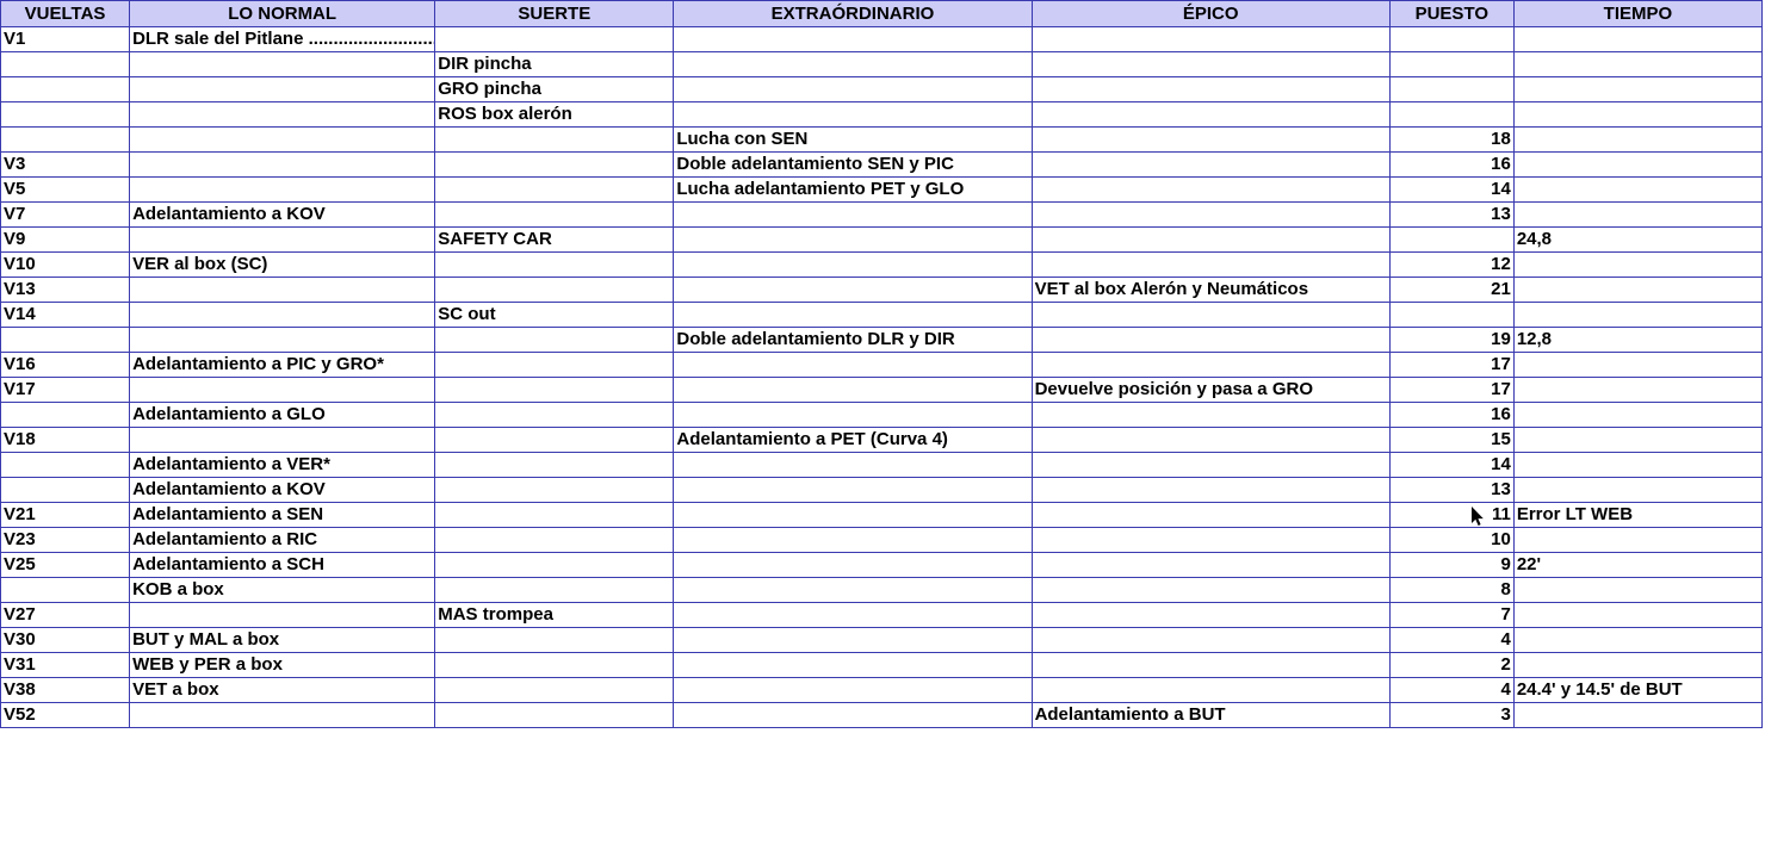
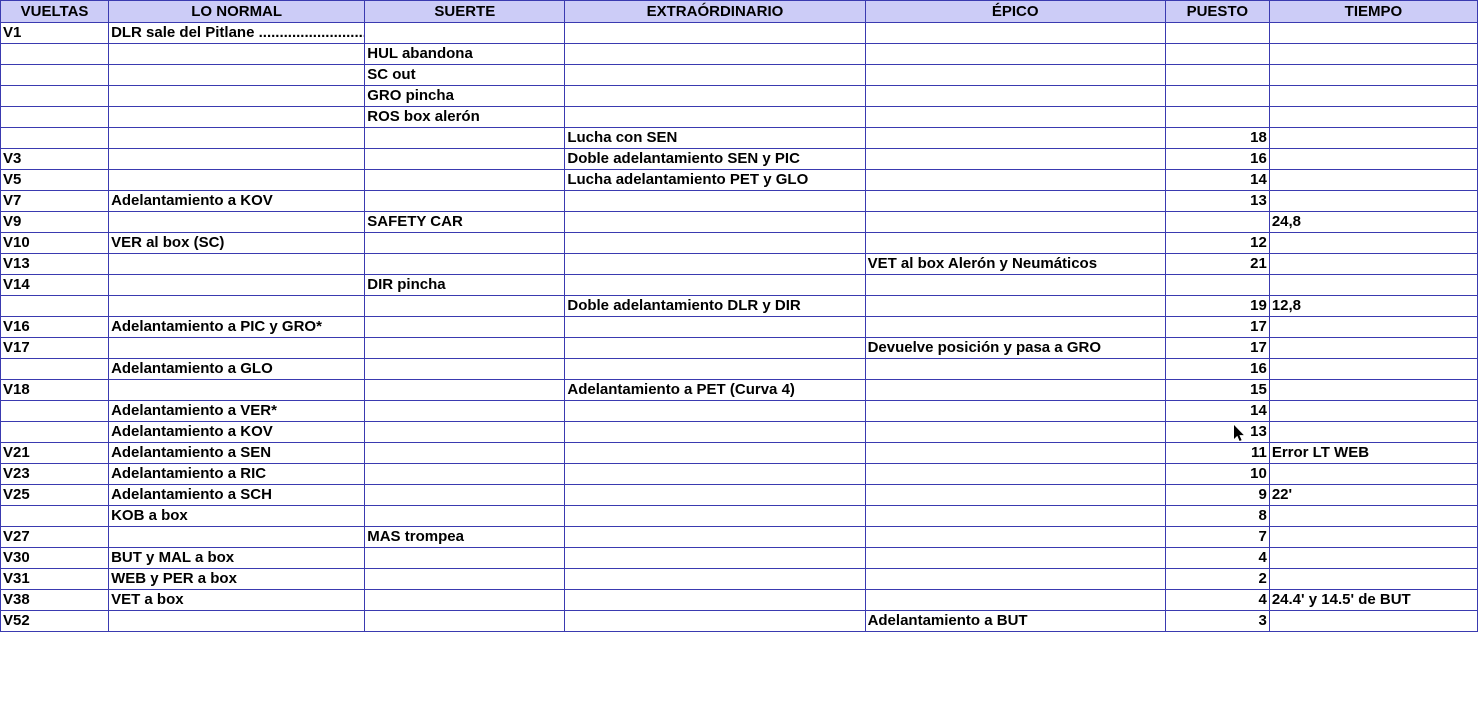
  VUELTAS	LO NORMAL	SUERTE	EXTRAÓRDINARIO	ÉPICO	PUESTO	TIEMPO
  V1	DLR sale del Pitlane .........................
+ 		HUL abandona
- 		DIR pincha
+ 		SC out
  		GRO pincha
  		ROS box alerón
  			Lucha con SEN		18
  V3			Doble adelantamiento SEN y PIC		16
  V5			Lucha adelantamiento PET y GLO		14
  V7	Adelantamiento a KOV				13
  V9		SAFETY CAR				24,8
  V10	VER al box (SC)				12
  V13				VET al box Alerón y Neumáticos	21
- V14		SC out
+ V14		DIR pincha
  			Doble adelantamiento DLR y DIR		19	12,8
  V16	Adelantamiento a PIC y GRO*				17
  V17				Devuelve posición y pasa a GRO	17
  	Adelantamiento a GLO				16
  V18			Adelantamiento a PET (Curva 4)		15
  	Adelantamiento a VER*				14
  	Adelantamiento a KOV				13
  V21	Adelantamiento a SEN				11	Error LT WEB
  V23	Adelantamiento a RIC				10
  V25	Adelantamiento a SCH				9	22'
  	KOB a box				8
  V27		MAS trompea			7
  V30	BUT y MAL a box				4
  V31	WEB y PER a box				2
  V38	VET a box				4	24.4' y 14.5' de BUT
  V52				Adelantamiento a BUT	3
